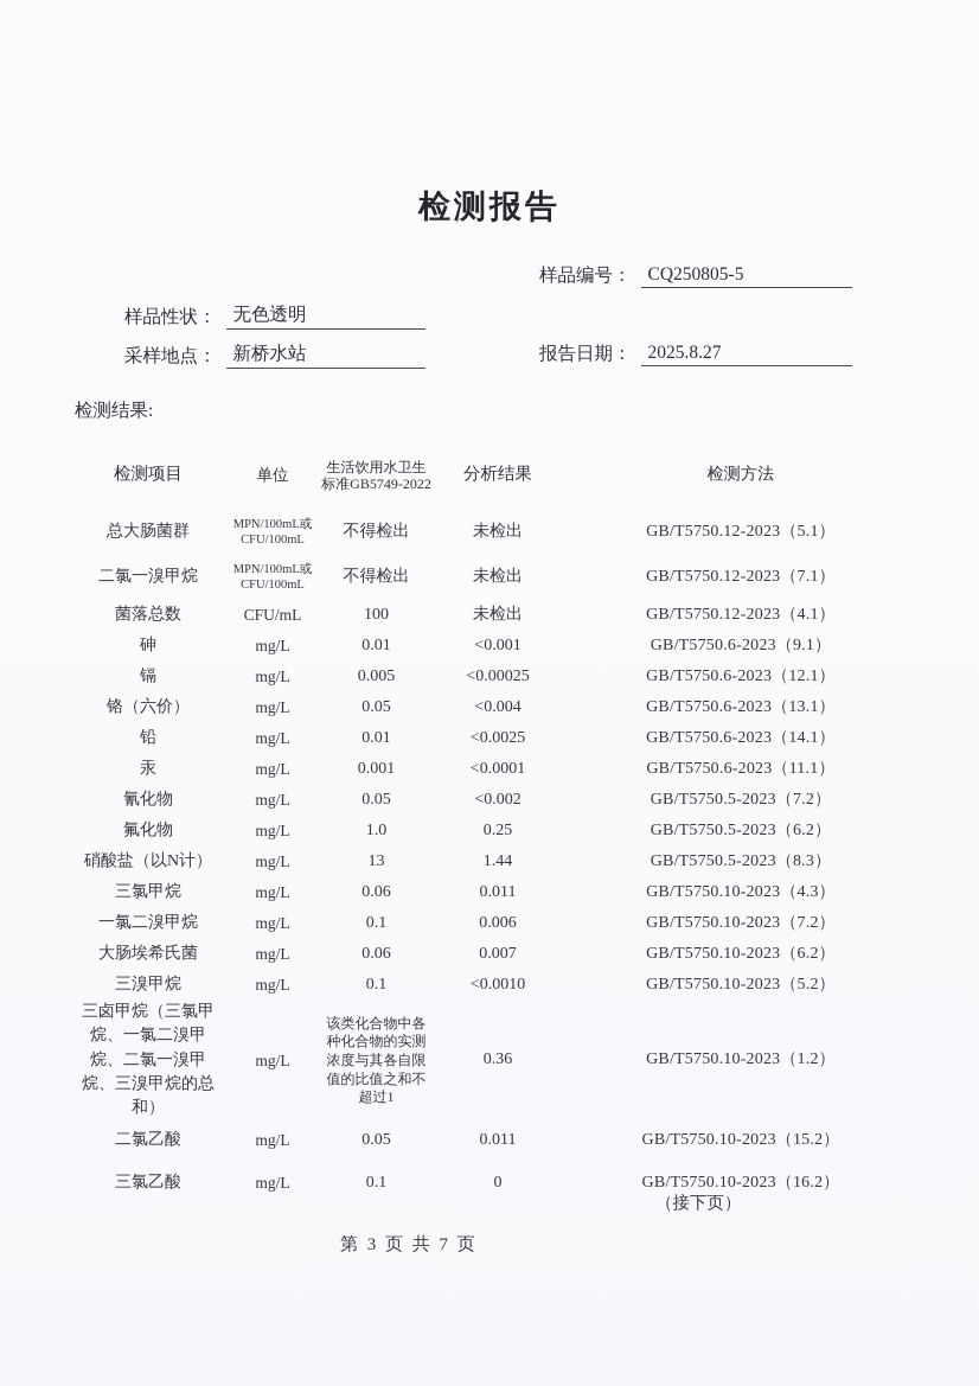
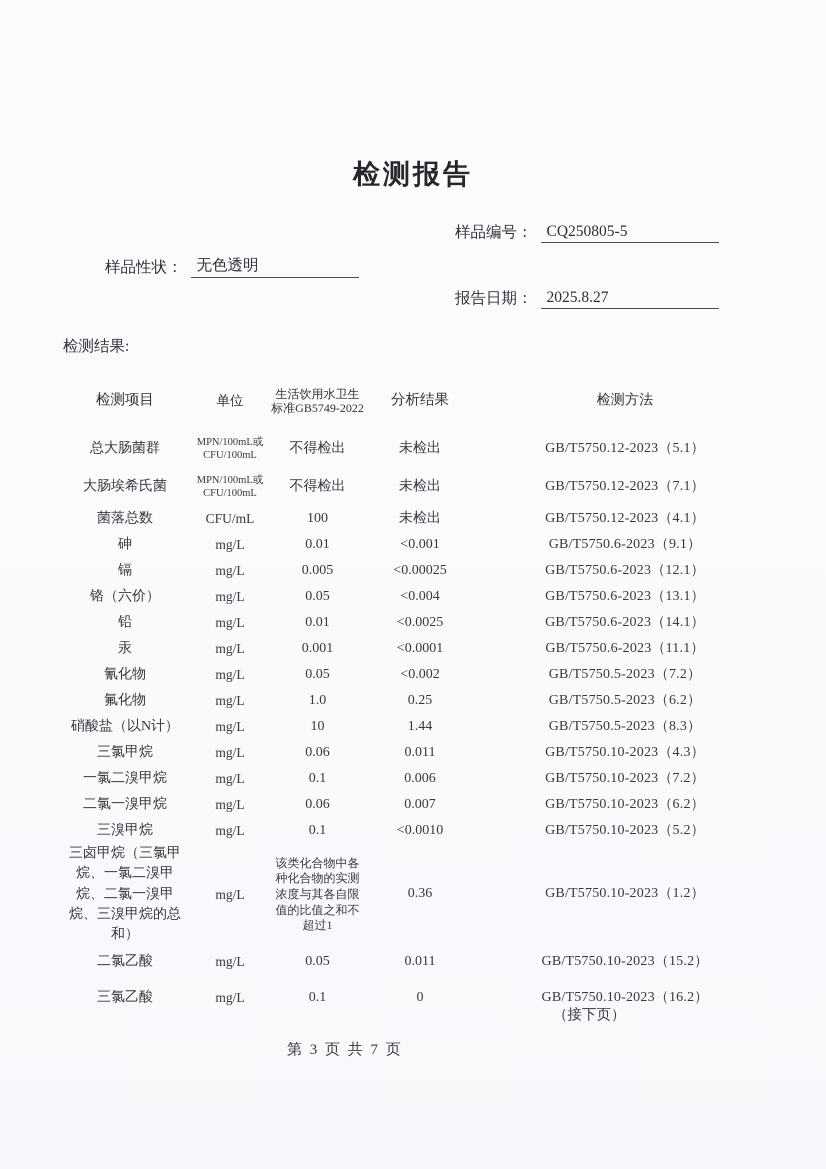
  检测报告
  样品编号：
  CQ250805-5
  样品性状：
  无色透明
- 采样地点：
- 新桥水站
  报告日期：
  2025.8.27
  检测结果:
  检测项目
  单位
  生活饮用水卫生标准GB5749-2022
  分析结果
  检测方法
  总大肠菌群
  MPN/100mL或CFU/100mL
  不得检出
  未检出
  GB/T5750.12-2023（5.1）
- 二氯一溴甲烷
+ 大肠埃希氏菌
  MPN/100mL或CFU/100mL
  不得检出
  未检出
  GB/T5750.12-2023（7.1）
  菌落总数
  CFU/mL
  100
  未检出
  GB/T5750.12-2023（4.1）
  砷
  mg/L
  0.01
  <0.001
  GB/T5750.6-2023（9.1）
  镉
  mg/L
  0.005
  <0.00025
  GB/T5750.6-2023（12.1）
  铬（六价）
  mg/L
  0.05
  <0.004
  GB/T5750.6-2023（13.1）
  铅
  mg/L
  0.01
  <0.0025
  GB/T5750.6-2023（14.1）
  汞
  mg/L
  0.001
  <0.0001
  GB/T5750.6-2023（11.1）
  氰化物
  mg/L
  0.05
  <0.002
  GB/T5750.5-2023（7.2）
  氟化物
  mg/L
  1.0
  0.25
  GB/T5750.5-2023（6.2）
  硝酸盐（以N计）
  mg/L
- 13
+ 10
  1.44
  GB/T5750.5-2023（8.3）
  三氯甲烷
  mg/L
  0.06
  0.011
  GB/T5750.10-2023（4.3）
  一氯二溴甲烷
  mg/L
  0.1
  0.006
  GB/T5750.10-2023（7.2）
- 大肠埃希氏菌
+ 二氯一溴甲烷
  mg/L
  0.06
  0.007
  GB/T5750.10-2023（6.2）
  三溴甲烷
  mg/L
  0.1
  <0.0010
  GB/T5750.10-2023（5.2）
  三卤甲烷（三氯甲烷、一氯二溴甲烷、二氯一溴甲烷、三溴甲烷的总和）
  mg/L
  该类化合物中各种化合物的实测浓度与其各自限值的比值之和不超过1
  0.36
  GB/T5750.10-2023（1.2）
  二氯乙酸
  mg/L
  0.05
  0.011
  GB/T5750.10-2023（15.2）
  三氯乙酸
  mg/L
  0.1
  0
  GB/T5750.10-2023（16.2）
  （接下页）
  第 3 页 共 7 页
